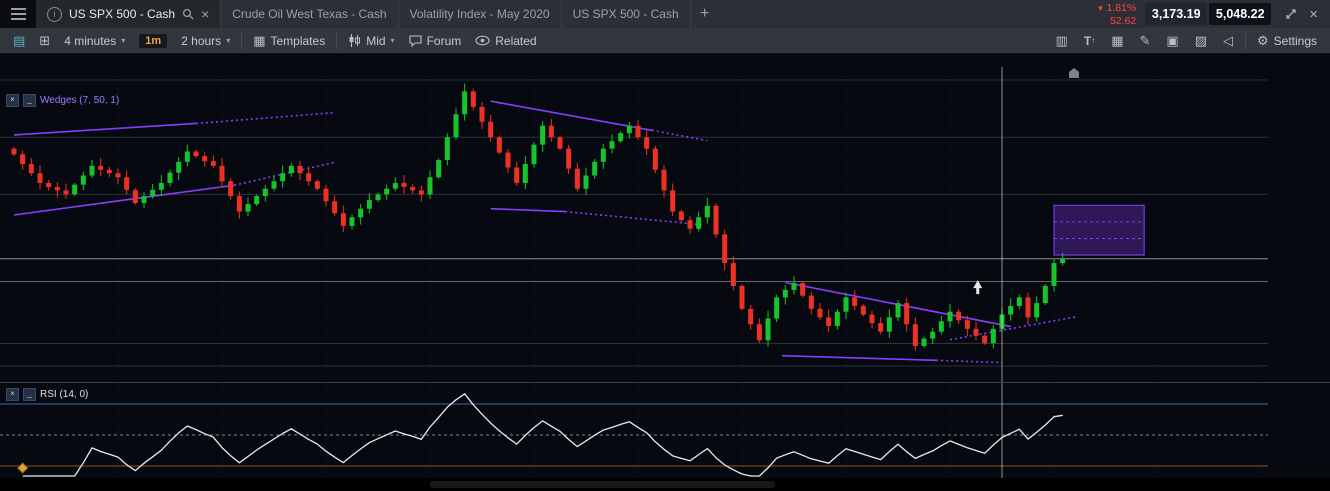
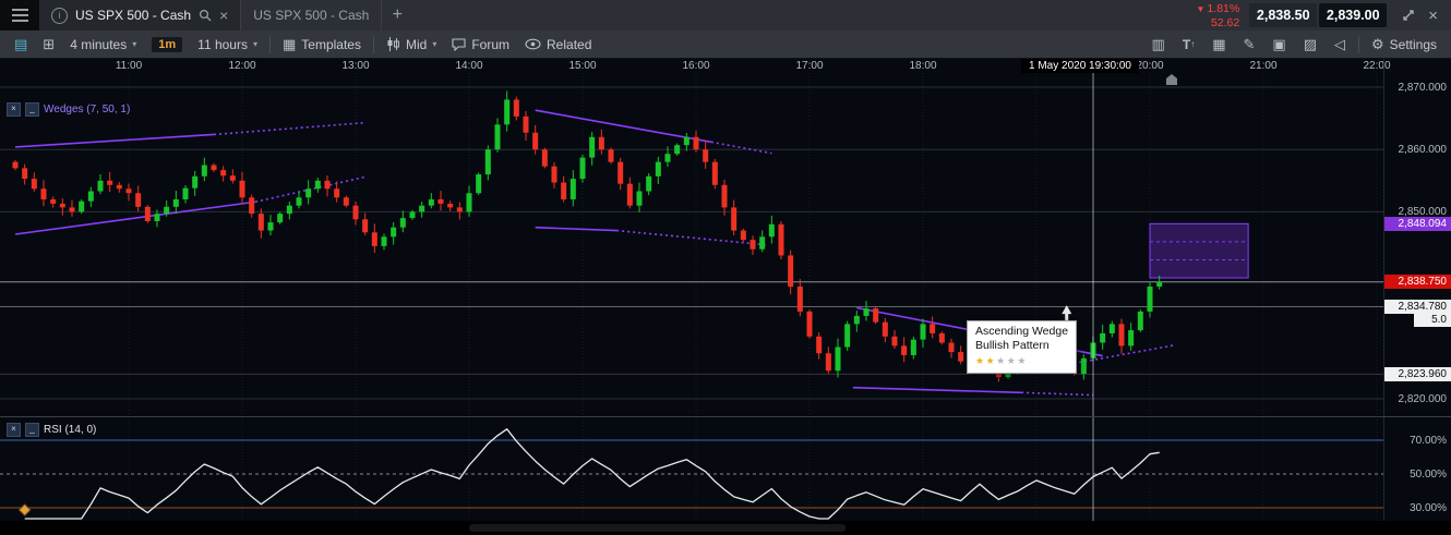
  i
  US SPX 500 - Cash
  ×
- Crude Oil West Texas - Cash
- Volatility Index - May 2020
  US SPX 500 - Cash
  +
  ▼ 1.81%
  52.62
- 3,173.19
+ 2,838.50
- 5,048.22
+ 2,839.00
  ×
  ▤
  ⊞
  4 minutes
  ▾
  1m
- 2 hours
+ 11 hours
  ▾
  ▦
  Templates
  Mid
  ▾
  Forum
  Related
  ▥
  T
  ↑
  ▦
  ✎
  ▣
  ▨
  ◁
  ⚙
  Settings
+ 1 May 2020 19:30:00
+ 11:00
+ 12:00
+ 13:00
+ 14:00
+ 15:00
+ 16:00
+ 17:00
+ 18:00
+ 20:00
+ 21:00
+ 22:00
+ 2,870.000
+ 2,860.000
+ 2,850.000
+ 2,820.000
+ 2,848.094
+ 2,838.750
+ 2,834.780
+ 5.0
+ 2,823.960
+ 70.00%
+ 50.00%
+ 30.00%
  ×
  _
  Wedges (7, 50, 1)
  ×
  _
  RSI (14, 0)
+ Ascending Wedge
+ Bullish Pattern
+ ★★★★★
